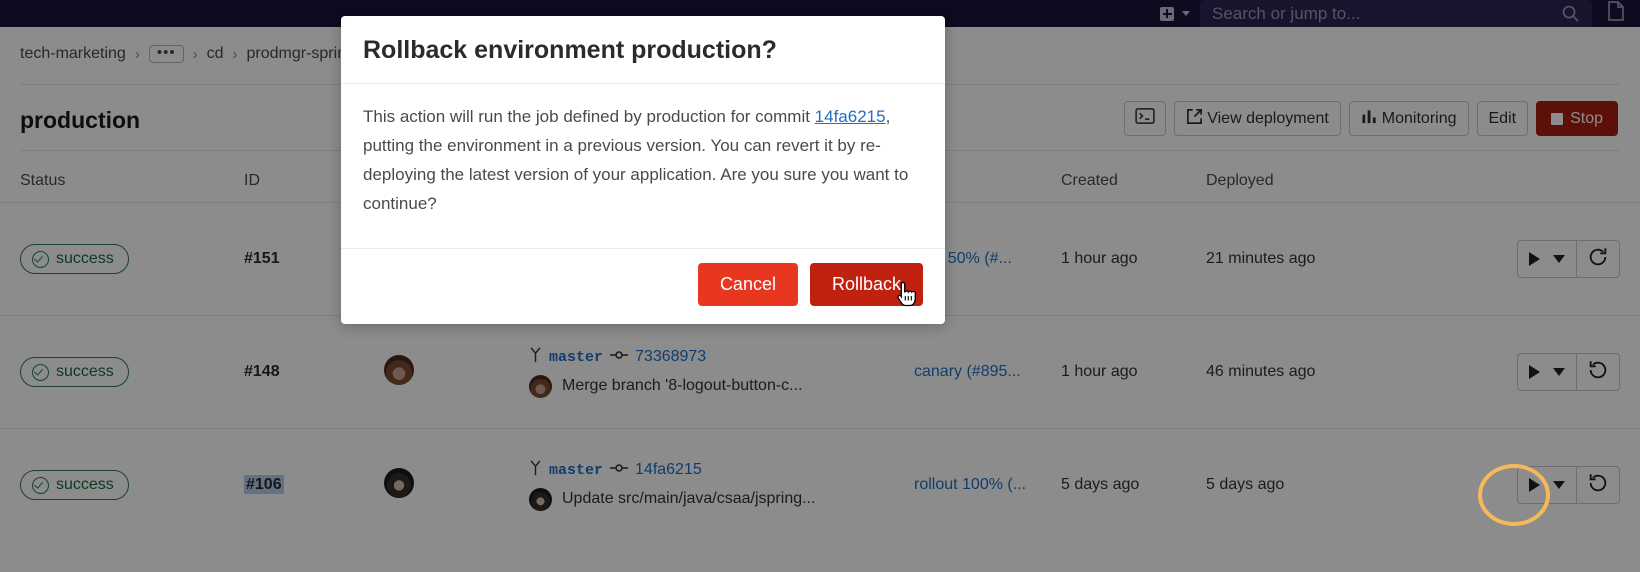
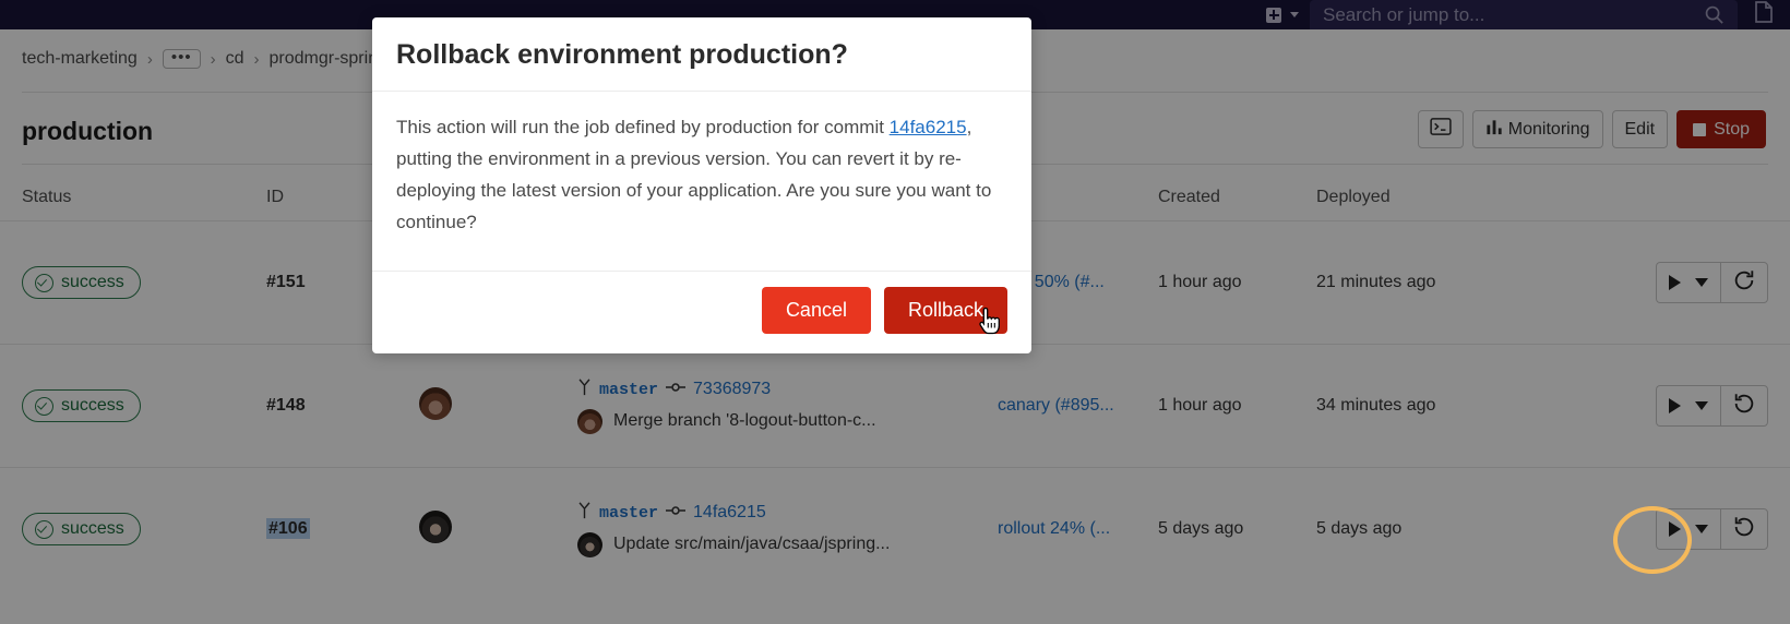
  Search or jump to...
  tech-marketing
  ›
  •••
  ›
  cd
  ›
  prodmgr-spri
  production
- View deployment
  Monitoring
  Edit
  Stop
  Status
  ID
  Created
  Deployed
  success
  #151
  1 hour ago
  21 minutes ago
  success
  #148
  master
  73368973
  Merge branch '8-logout-button-c...
  canary (#895...
  1 hour ago
- 46 minutes ago
+ 34 minutes ago
  success
  #106
  master
  14fa6215
  Update src/main/java/csaa/jspring...
- rollout 100% (...
+ rollout 24% (...
  5 days ago
  5 days ago
  Rollback environment production?
  This action will run the job defined by production for commit 14fa6215, putting the environment in a previous version. You can revert it by re-deploying the latest version of your application. Are you sure you want to continue?
  Cancel
  Rollback
